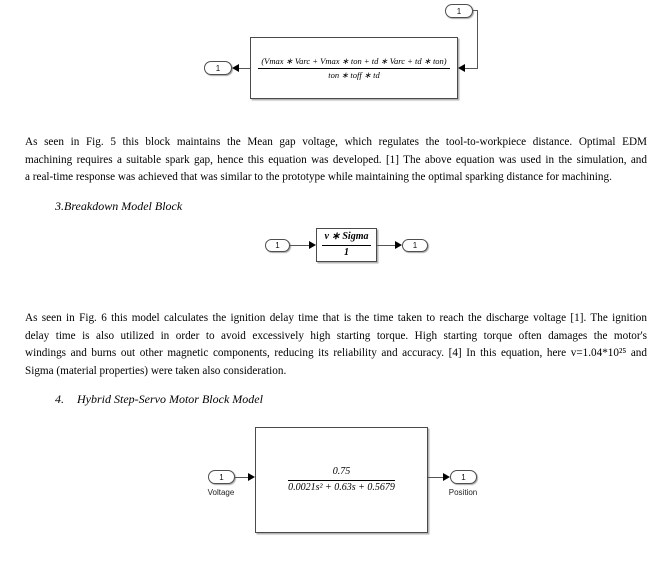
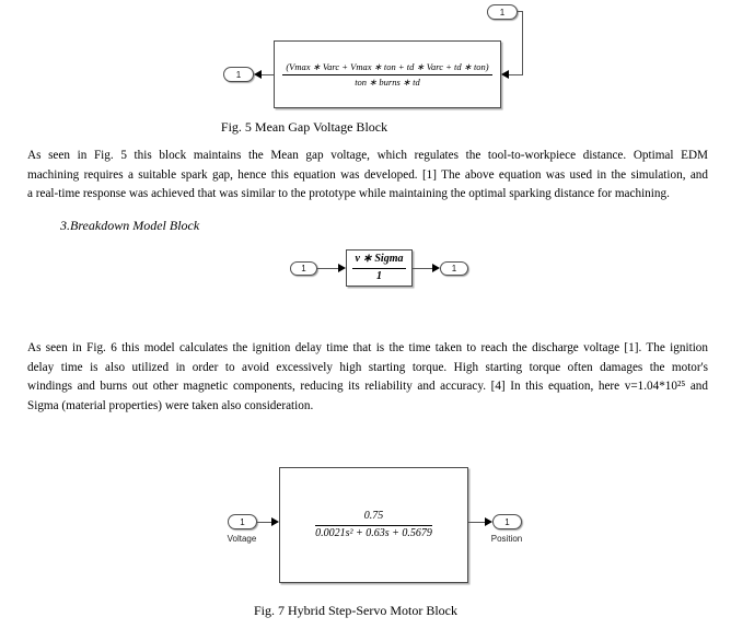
  1
  (Vmax ∗ Varc + Vmax ∗ ton + td ∗ Varc + td ∗ ton)
- ton ∗ toff ∗ td
+ ton ∗ burns ∗ td
  1
+ Fig. 5 Mean Gap Voltage Block
  As seen in Fig. 5 this block maintains the Mean gap voltage, which regulates the tool-to-workpiece distance. Optimal EDM
  machining requires a suitable spark gap, hence this equation was developed. [1] The above equation was used in the simulation, and
  a real-time response was achieved that was similar to the prototype while maintaining the optimal sparking distance for machining.
  3.Breakdown Model Block
  1
  v ∗ Sigma
  1
  1
  As seen in Fig. 6 this model calculates the ignition delay time that is the time taken to reach the discharge voltage [1]. The ignition
  delay time is also utilized in order to avoid excessively high starting torque. High starting torque often damages the motor's
  windings and burns out other magnetic components, reducing its reliability and accuracy. [4] In this equation, here v=1.04*10²⁵ and
  Sigma (material properties) were taken also consideration.
- 4. Hybrid Step-Servo Motor Block Model
  1
  Voltage
  0.75
  0.0021s² + 0.63s + 0.5679
  1
  Position
+ Fig. 7 Hybrid Step-Servo Motor Block
